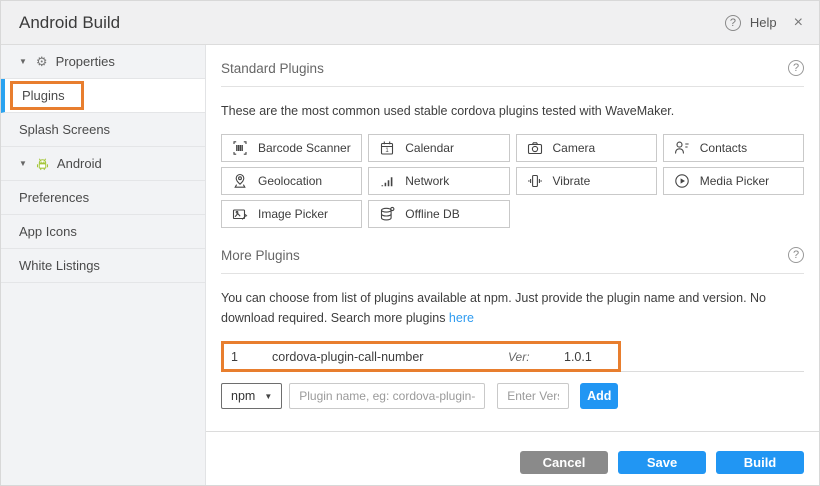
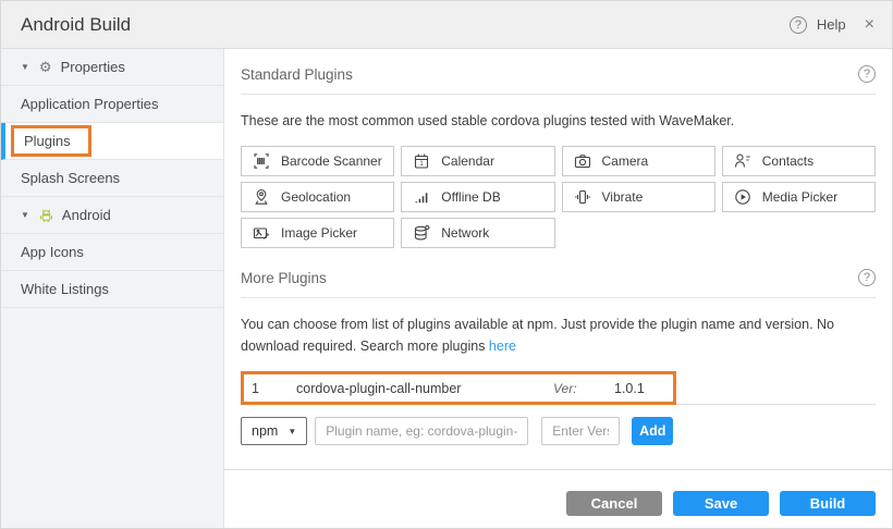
  Android Build
  ?
  Help
  ×
  ▼
  ⚙
  Properties
+ Application Properties
  Plugins
  Splash Screens
  ▼
  Android
- Preferences
  App Icons
  White Listings
  Standard Plugins
  ?
  These are the most common used stable cordova plugins tested with WaveMaker.
  Barcode Scanner
  Calendar
  Camera
  Contacts
  Geolocation
- Network
+ Offline DB
  Vibrate
  Media Picker
  Image Picker
- Offline DB
+ Network
  More Plugins
  ?
  You can choose from list of plugins available at npm. Just provide the plugin name and version. No download required. Search more plugins here
  1
  cordova-plugin-call-number
  Ver:
  1.0.1
  npm
  ▼
  Plugin name, eg: cordova-plugin-
  Add
  Cancel
  Save
  Build
